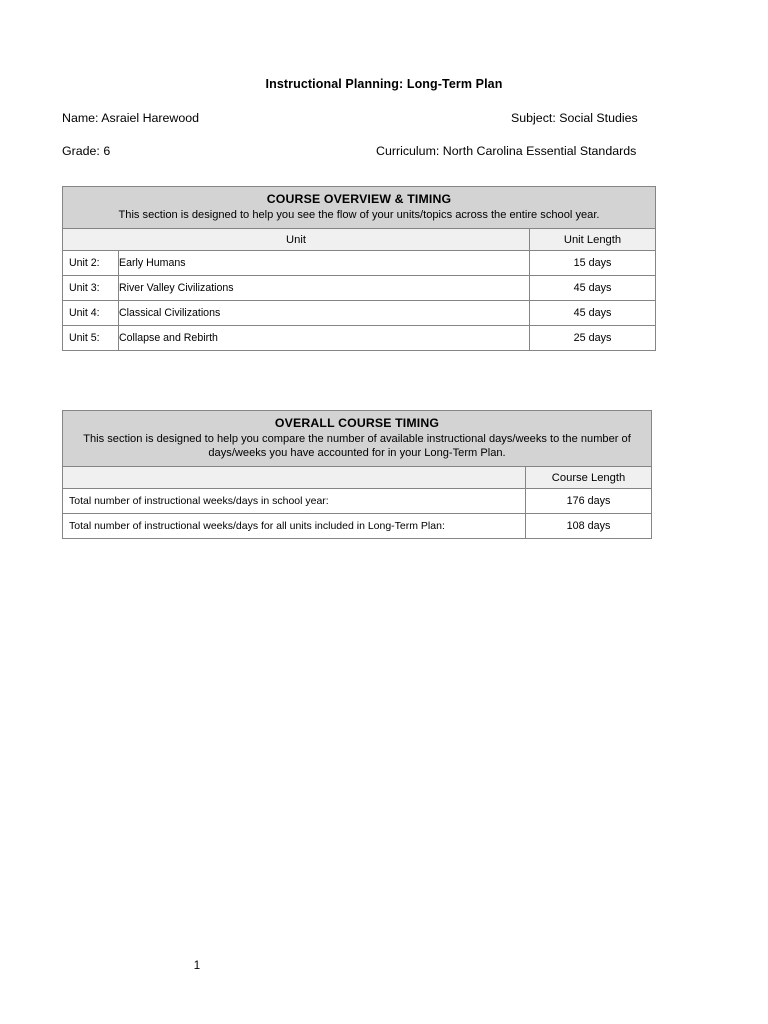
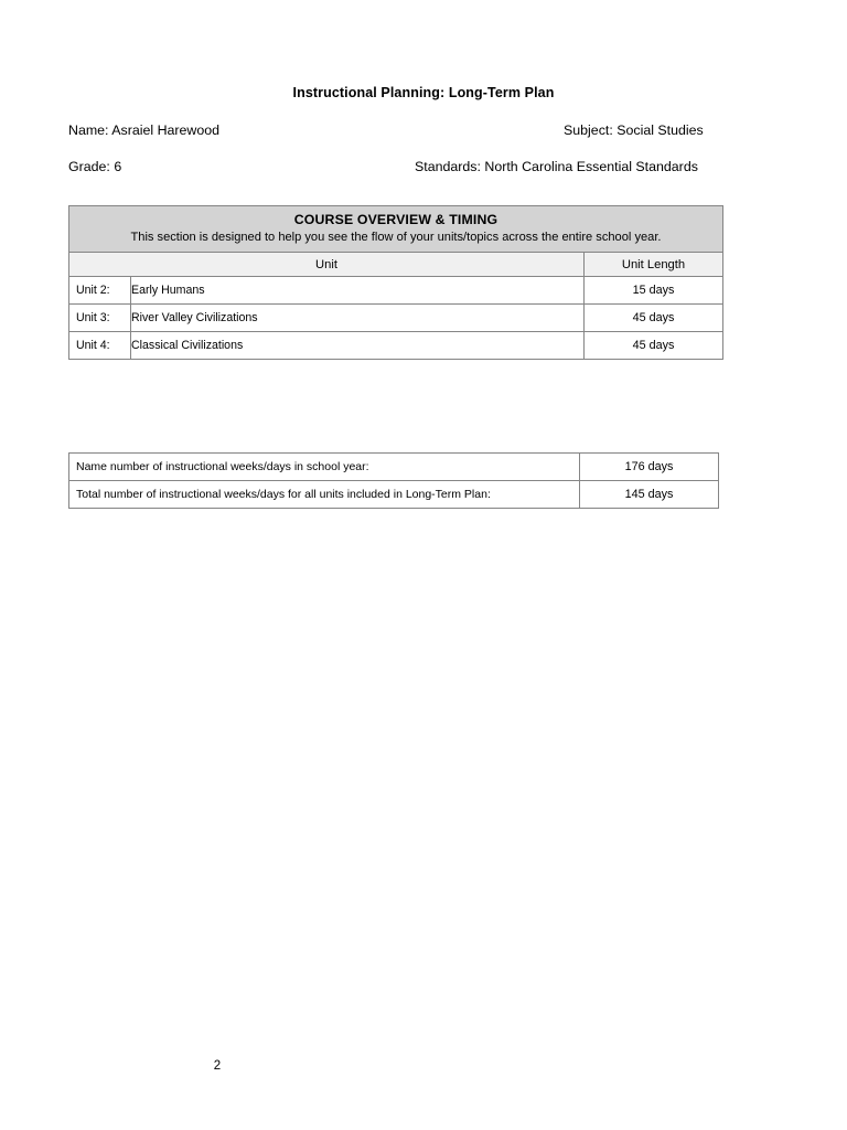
  Instructional Planning: Long-Term Plan
  Name: Asraiel Harewood
  Subject: Social Studies
  Grade: 6
- Curriculum: North Carolina Essential Standards
+ Standards: North Carolina Essential Standards
  COURSE OVERVIEW & TIMING This section is designed to help you see the flow of your units/topics across the entire school year.
  Unit	Unit Length
  Unit 2:	Early Humans	15 days
  Unit 3:	River Valley Civilizations	45 days
  Unit 4:	Classical Civilizations	45 days
- Unit 5:	Collapse and Rebirth	25 days
- OVERALL COURSE TIMING This section is designed to help you compare the number of available instructional days/weeks to the number of days/weeks you have accounted for in your Long-Term Plan.
- 	Course Length
- Total number of instructional weeks/days in school year:	176 days
+ Name number of instructional weeks/days in school year:	176 days
- Total number of instructional weeks/days for all units included in Long-Term Plan:	108 days
+ Total number of instructional weeks/days for all units included in Long-Term Plan:	145 days
- 1
+ 2
